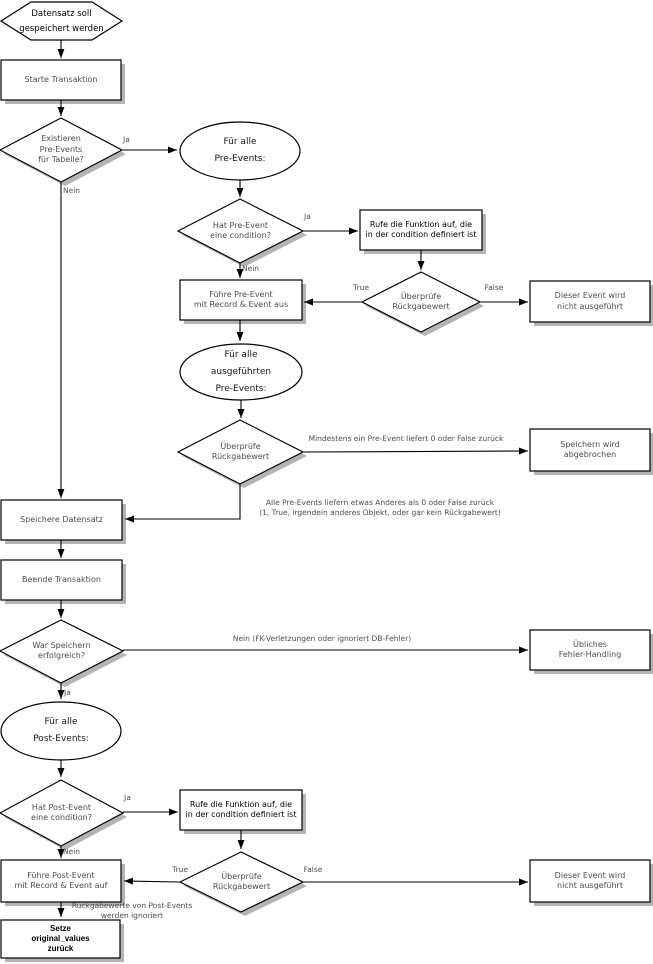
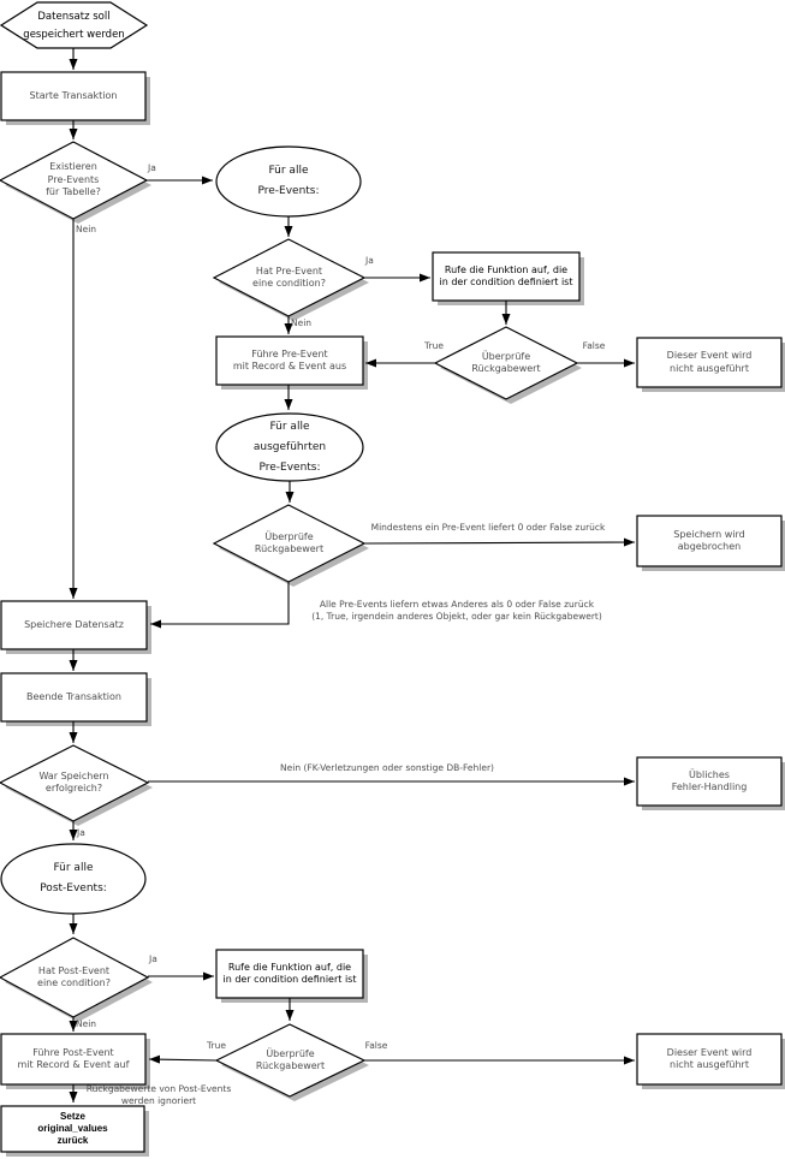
  Datensatz soll
  gespeichert werden
  Starte Transaktion
  Existieren
  Pre-Events
  für Tabelle?
  Für alle
  Pre-Events:
  Hat Pre-Event
  eine condition?
  Rufe die Funktion auf, die
  in der condition definiert ist
  Überprüfe
  Rückgabewert
  Dieser Event wird
  nicht ausgeführt
  Führe Pre-Event
  mit Record & Event aus
  Für alle
  ausgeführten
  Pre-Events:
  Überprüfe
  Rückgabewert
  Speichern wird
  abgebrochen
  Speichere Datensatz
  Beende Transaktion
  War Speichern
  erfolgreich?
  Übliches
  Fehler-Handling
  Für alle
  Post-Events:
  Hat Post-Event
  eine condition?
  Rufe die Funktion auf, die
  in der condition definiert ist
  Überprüfe
  Rückgabewert
  Führe Post-Event
  mit Record & Event auf
  Dieser Event wird
  nicht ausgeführt
  Setze
  original_values
  zurück
  Ja
  Nein
  Ja
  Nein
  True
  False
  Mindestens ein Pre-Event liefert 0 oder False zurück
  Alle Pre-Events liefern etwas Anderes als 0 oder False zurück
  (1, True, irgendein anderes Objekt, oder gar kein Rückgabewert)
- Nein (FK-Verletzungen oder ignoriert DB-Fehler)
+ Nein (FK-Verletzungen oder sonstige DB-Fehler)
  Ja
  Ja
  Nein
  True
  False
  Rückgabewerte von Post-Events
  werden ignoriert
